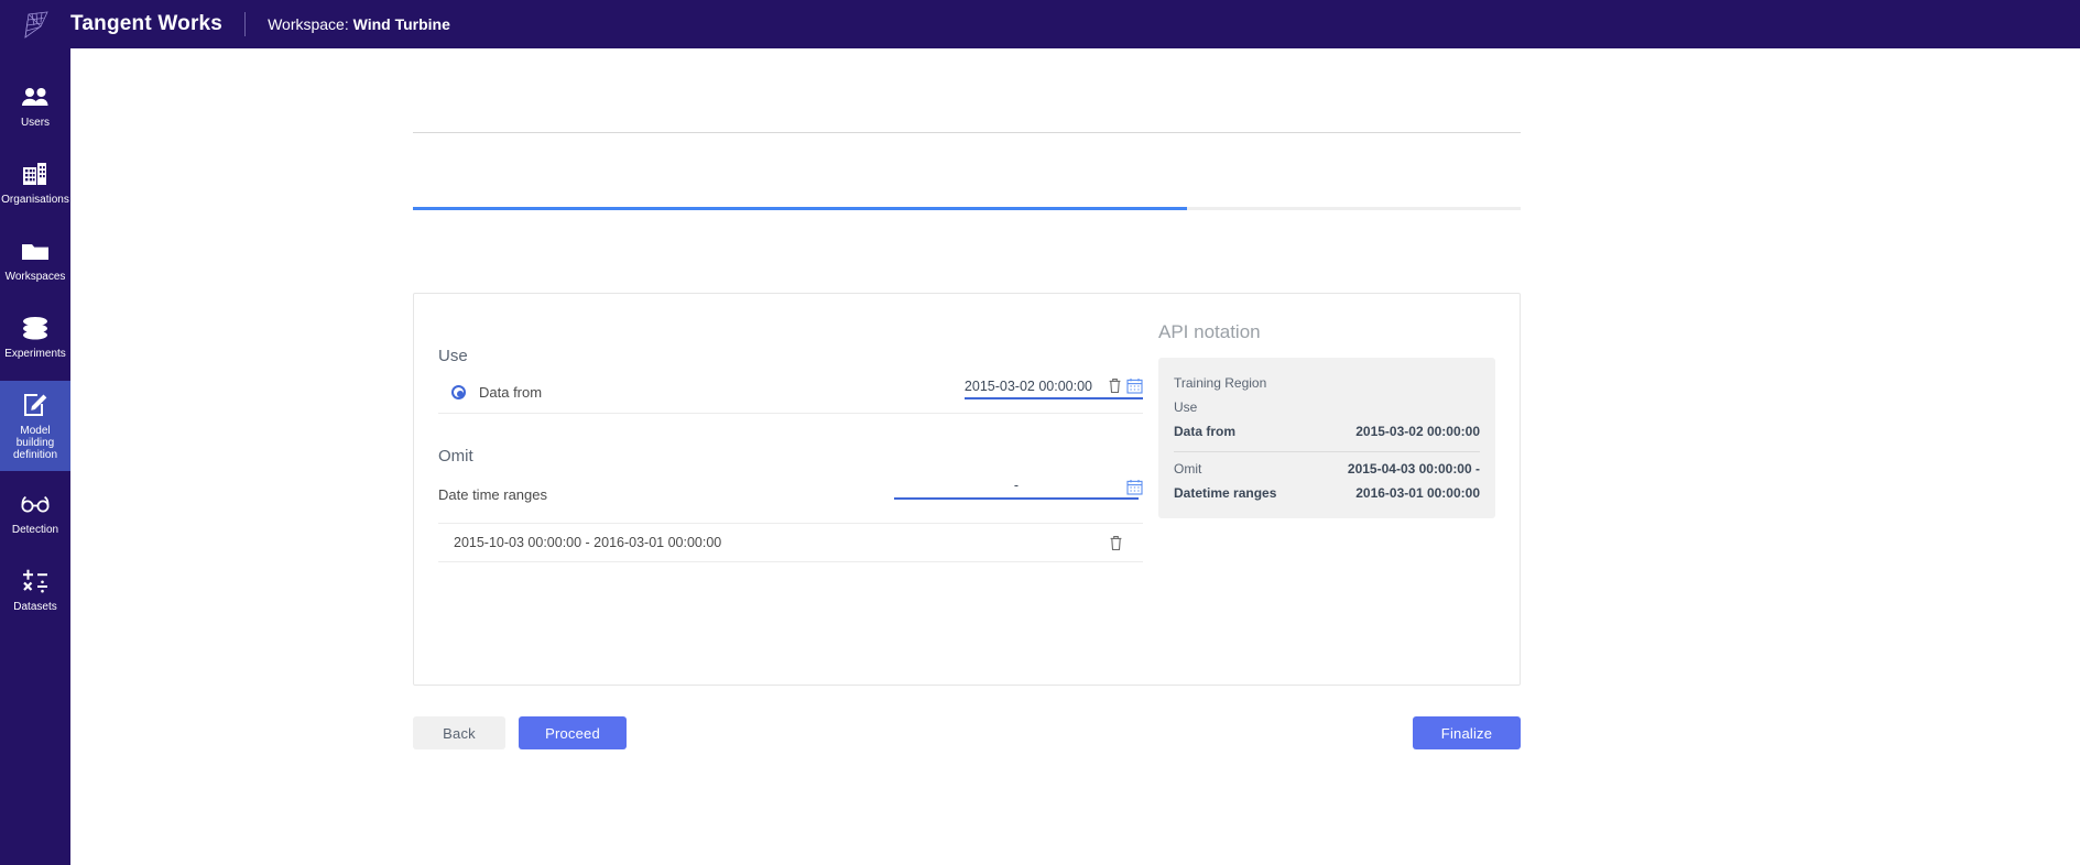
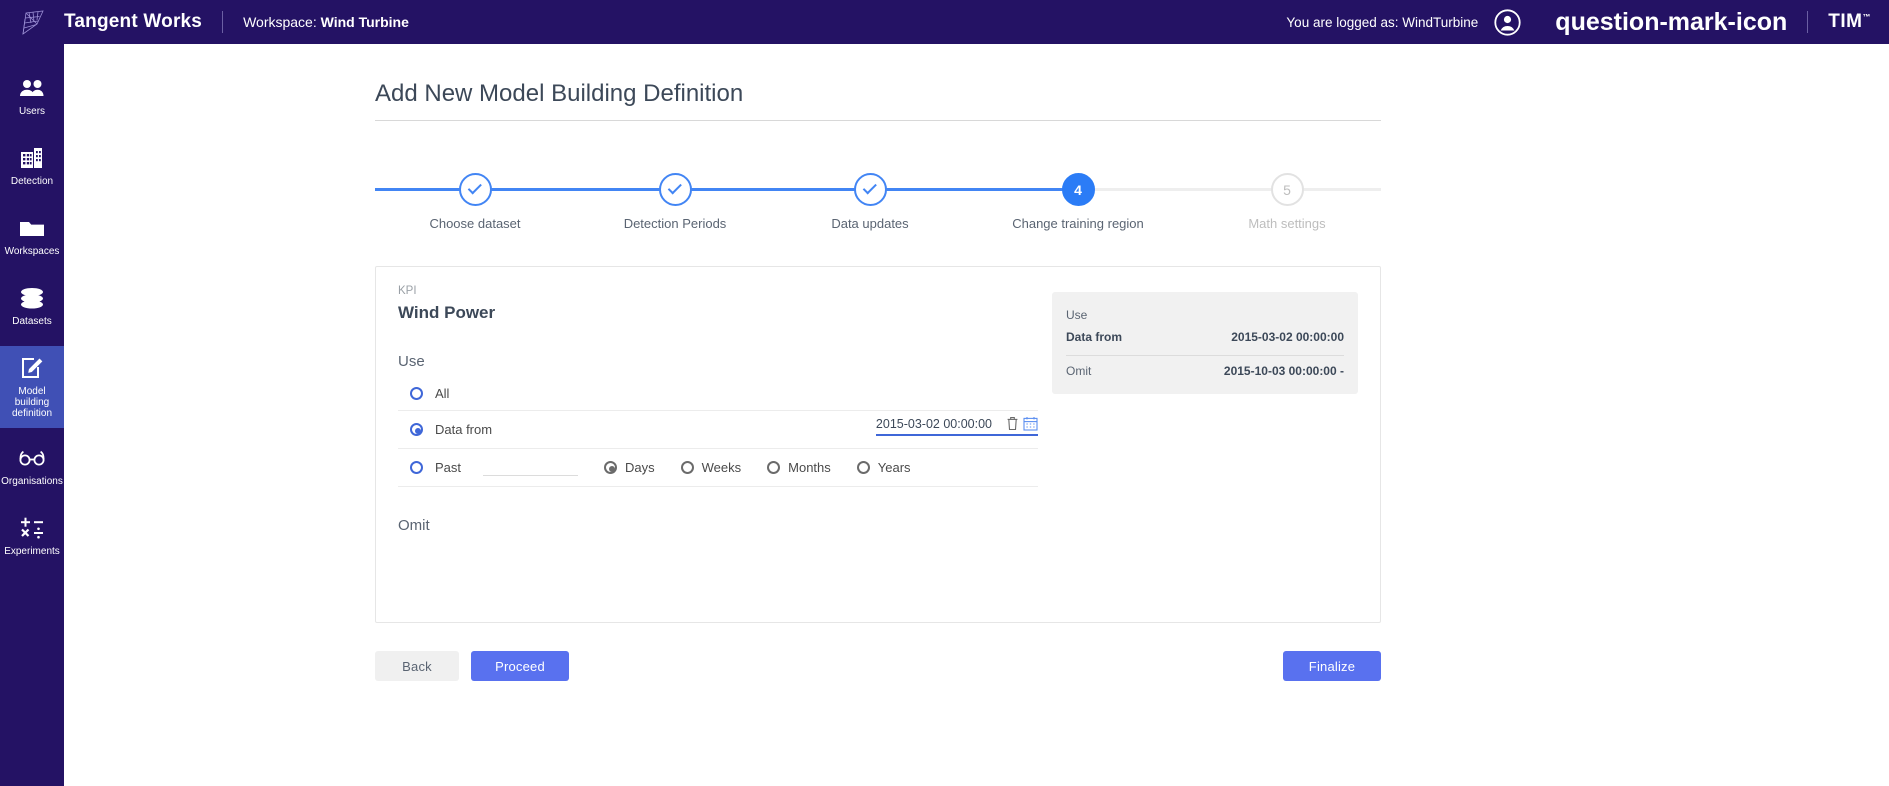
  Tangent Works
  Workspace: Wind Turbine
+ You are logged as: WindTurbine
+ question-mark-icon
+ TIM™
  Users
- Organisations
+ Detection
  Workspaces
- Experiments
+ Datasets
  Model building definition
- Detection
+ Organisations
- Datasets
+ Experiments
+ Add New Model Building Definition
+ Choose dataset
+ Detection Periods
+ Data updates
+ 4
+ Change training region
+ 5
+ Math settings
+ KPI
+ Wind Power
  Use
+ All
  Data from
  2015-03-02 00:00:00
+ Past
+ Days
+ Weeks
+ Months
+ Years
  Omit
- Date time ranges
- -
- 2015-10-03 00:00:00 - 2016-03-01 00:00:00
- API notation
- Training Region
  Use
  Data from
  2015-03-02 00:00:00
  Omit
- 2015-04-03 00:00:00 -
+ 2015-10-03 00:00:00 -
- Datetime ranges
- 2016-03-01 00:00:00
  Back
  Proceed
  Finalize
